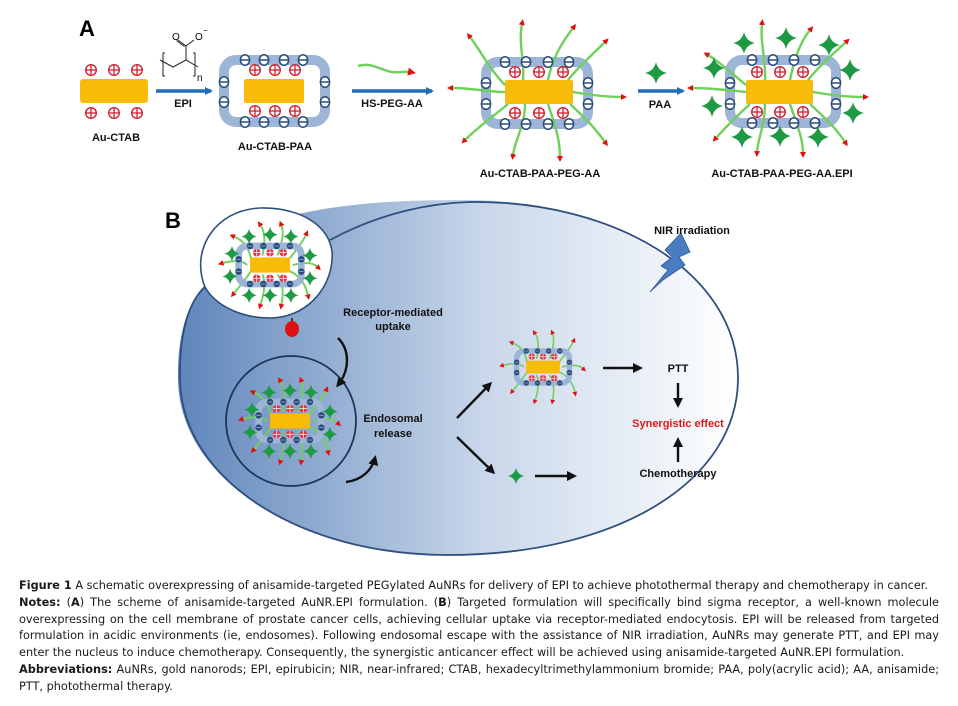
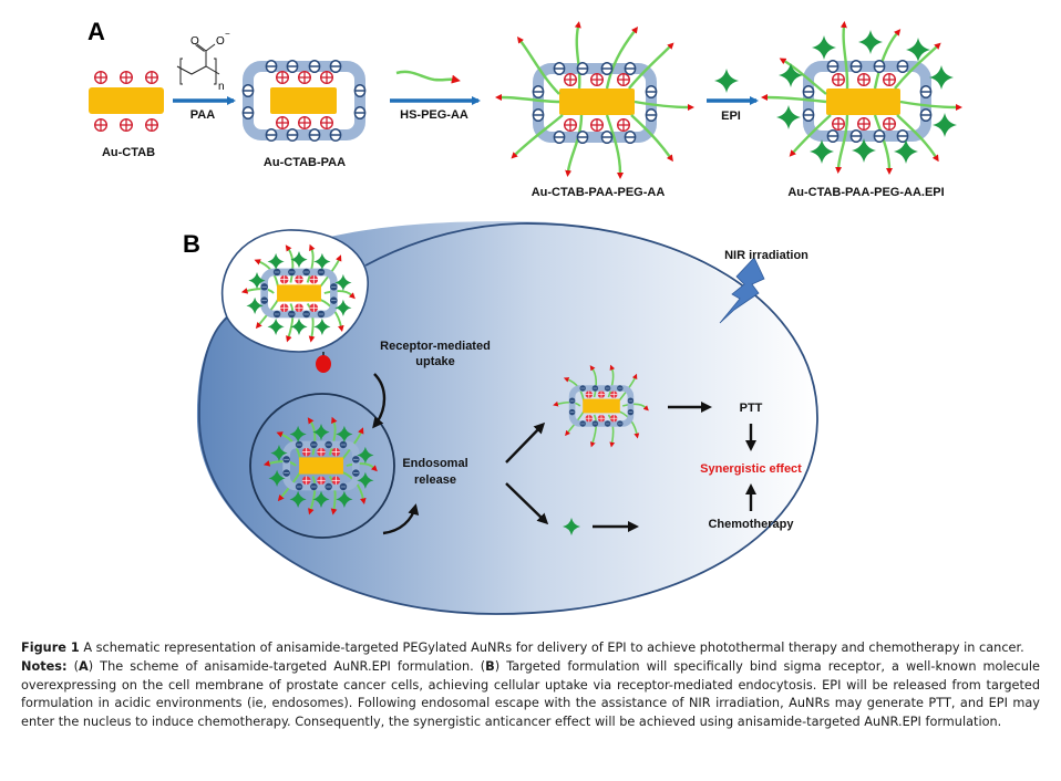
  A
  Au-CTAB
  O
  O
  −
  n
- EPI
+ PAA
  Au-CTAB-PAA
  HS-PEG-AA
  Au-CTAB-PAA-PEG-AA
- PAA
+ EPI
  Au-CTAB-PAA-PEG-AA.EPI
  B
  NIR irradiation
  Receptor-mediated
  uptake
  Endosomal
  release
  PTT
  Synergistic effect
  Chemotherapy
- Figure 1 A schematic overexpressing of anisamide-targeted PEGylated AuNRs for delivery of EPI to achieve photothermal therapy and chemotherapy in cancer.
+ Figure 1 A schematic representation of anisamide-targeted PEGylated AuNRs for delivery of EPI to achieve photothermal therapy and chemotherapy in cancer.
  Notes: (A) The scheme of anisamide-targeted AuNR.EPI formulation. (B) Targeted formulation will specifically bind sigma receptor, a well-known molecule overexpressing on the cell membrane of prostate cancer cells, achieving cellular uptake via receptor-mediated endocytosis. EPI will be released from targeted formulation in acidic environments (ie, endosomes). Following endosomal escape with the assistance of NIR irradiation, AuNRs may generate PTT, and EPI may enter the nucleus to induce chemotherapy. Consequently, the synergistic anticancer effect will be achieved using anisamide-targeted AuNR.EPI formulation.
- Abbreviations: AuNRs, gold nanorods; EPI, epirubicin; NIR, near-infrared; CTAB, hexadecyltrimethylammonium bromide; PAA, poly(acrylic acid); AA, anisamide; PTT, photothermal therapy.
